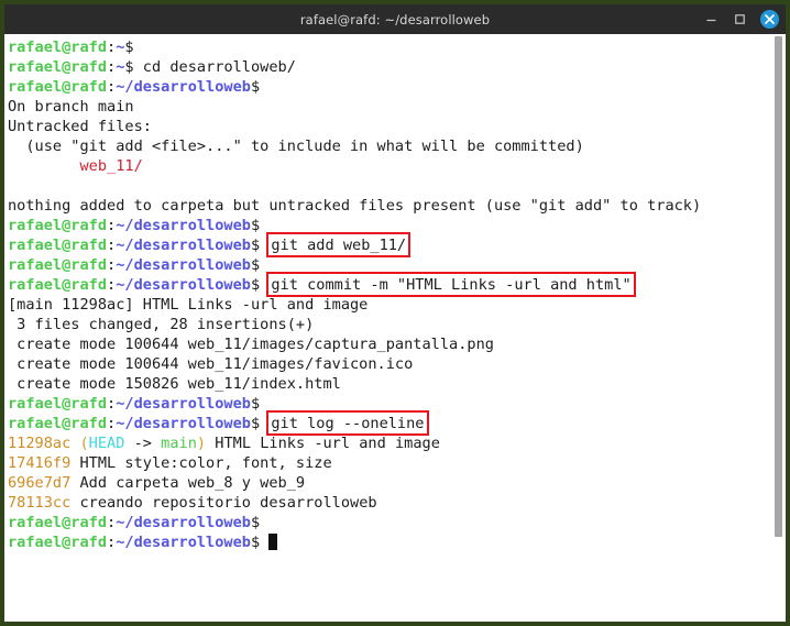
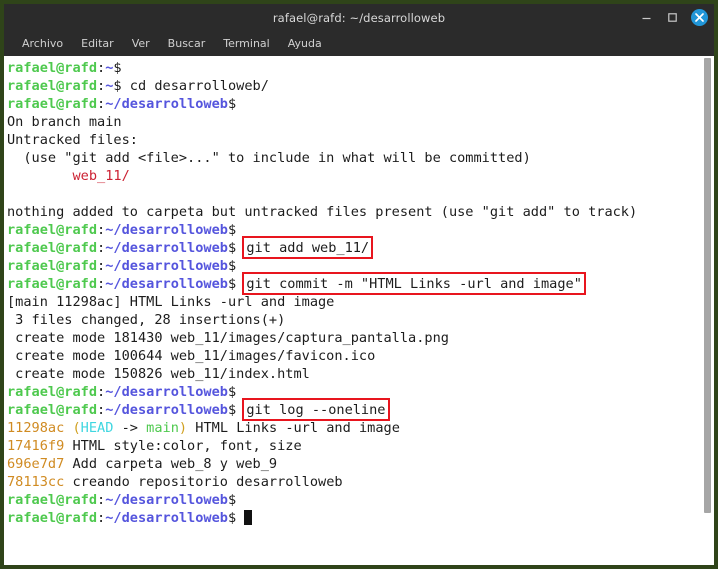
  rafael@rafd: ~/desarrolloweb
+ Archivo
+ Editar
+ Ver
+ Buscar
+ Terminal
+ Ayuda
  rafael@rafd:~$
  rafael@rafd:~$ cd desarrolloweb/
  rafael@rafd:~/desarrolloweb$
  On branch main
  Untracked files:
  (use "git add <file>..." to include in what will be committed)
  web_11/
  nothing added to carpeta but untracked files present (use "git add" to track)
  rafael@rafd:~/desarrolloweb$
  rafael@rafd:~/desarrolloweb$ git add web_11/
  rafael@rafd:~/desarrolloweb$
- rafael@rafd:~/desarrolloweb$ git commit -m "HTML Links -url and html"
+ rafael@rafd:~/desarrolloweb$ git commit -m "HTML Links -url and image"
  [main 11298ac] HTML Links -url and image
  3 files changed, 28 insertions(+)
- create mode 100644 web_11/images/captura_pantalla.png
+ create mode 181430 web_11/images/captura_pantalla.png
  create mode 100644 web_11/images/favicon.ico
  create mode 150826 web_11/index.html
  rafael@rafd:~/desarrolloweb$
  rafael@rafd:~/desarrolloweb$ git log --oneline
  11298ac (HEAD -> main) HTML Links -url and image
  17416f9 HTML style:color, font, size
  696e7d7 Add carpeta web_8 y web_9
  78113cc creando repositorio desarrolloweb
  rafael@rafd:~/desarrolloweb$
  rafael@rafd:~/desarrolloweb$
